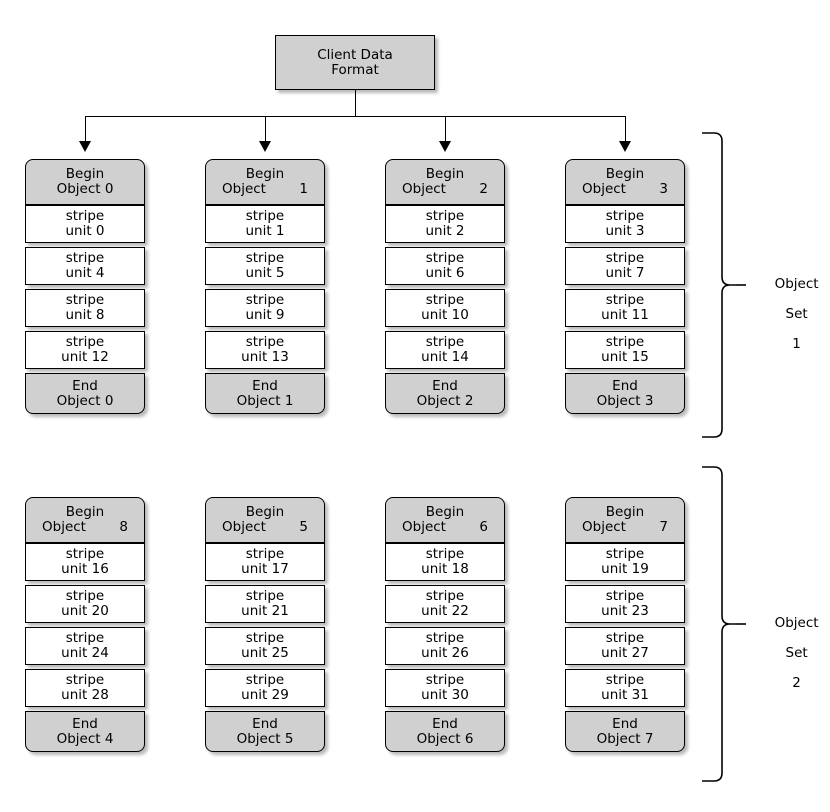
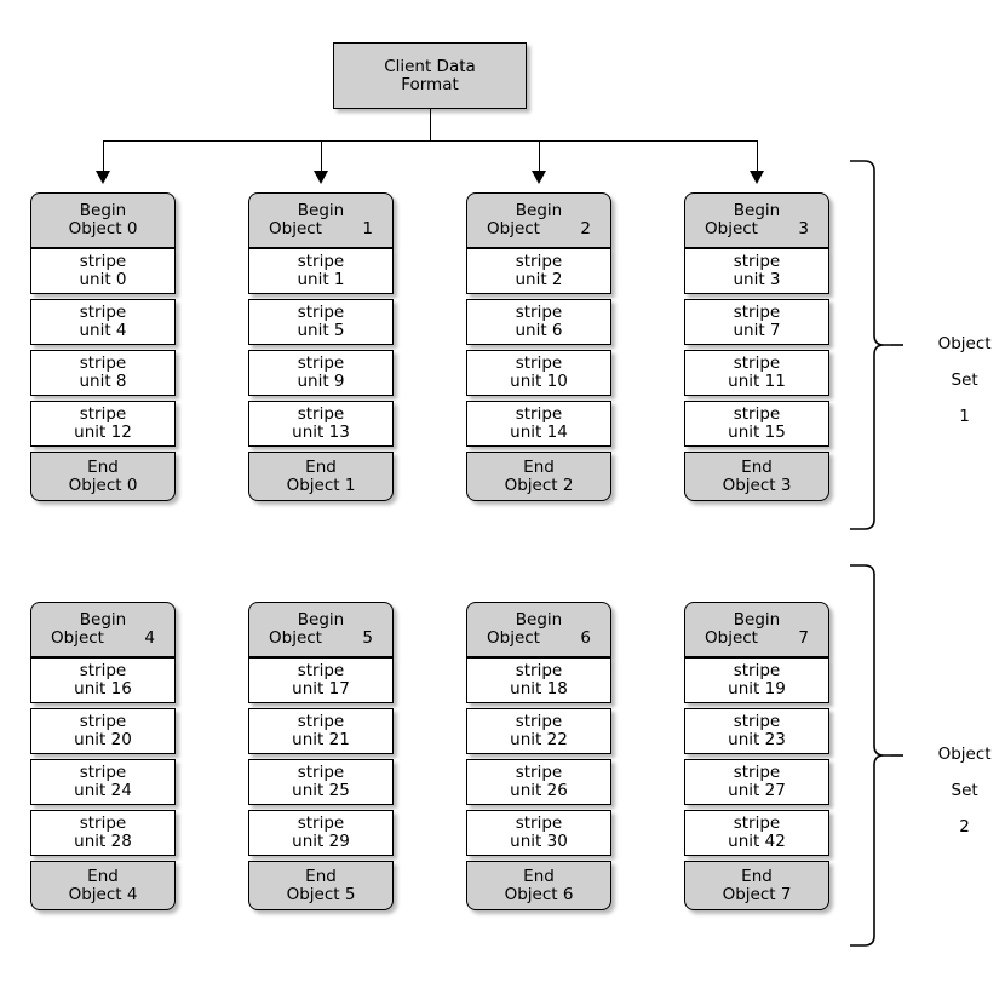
  Client Data
  Format
  Begin
  Object 0
  stripe
  unit 0
  stripe
  unit 4
  stripe
  unit 8
  stripe
  unit 12
  End
  Object 0
  Begin
  Object
  1
  stripe
  unit 1
  stripe
  unit 5
  stripe
  unit 9
  stripe
  unit 13
  End
  Object 1
  Begin
  Object
  2
  stripe
  unit 2
  stripe
  unit 6
  stripe
  unit 10
  stripe
  unit 14
  End
  Object 2
  Begin
  Object
  3
  stripe
  unit 3
  stripe
  unit 7
  stripe
  unit 11
  stripe
  unit 15
  End
  Object 3
  Begin
  Object
- 8
+ 4
  stripe
  unit 16
  stripe
  unit 20
  stripe
  unit 24
  stripe
  unit 28
  End
  Object 4
  Begin
  Object
  5
  stripe
  unit 17
  stripe
  unit 21
  stripe
  unit 25
  stripe
  unit 29
  End
  Object 5
  Begin
  Object
  6
  stripe
  unit 18
  stripe
  unit 22
  stripe
  unit 26
  stripe
  unit 30
  End
  Object 6
  Begin
  Object
  7
  stripe
  unit 19
  stripe
  unit 23
  stripe
  unit 27
  stripe
- unit 31
+ unit 42
  End
  Object 7
  Object
  Set
  1
  Object
  Set
  2
